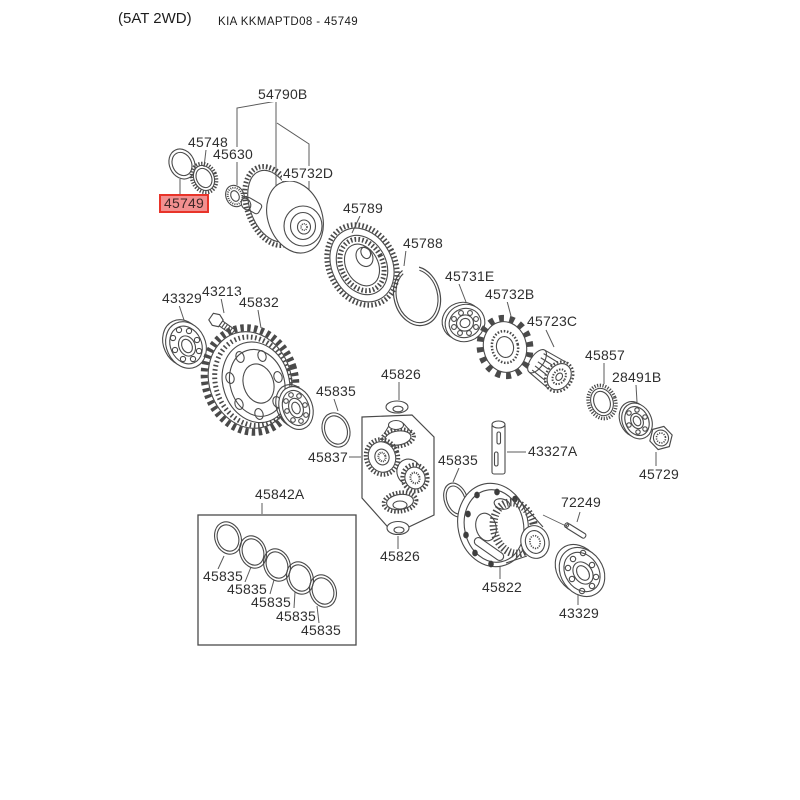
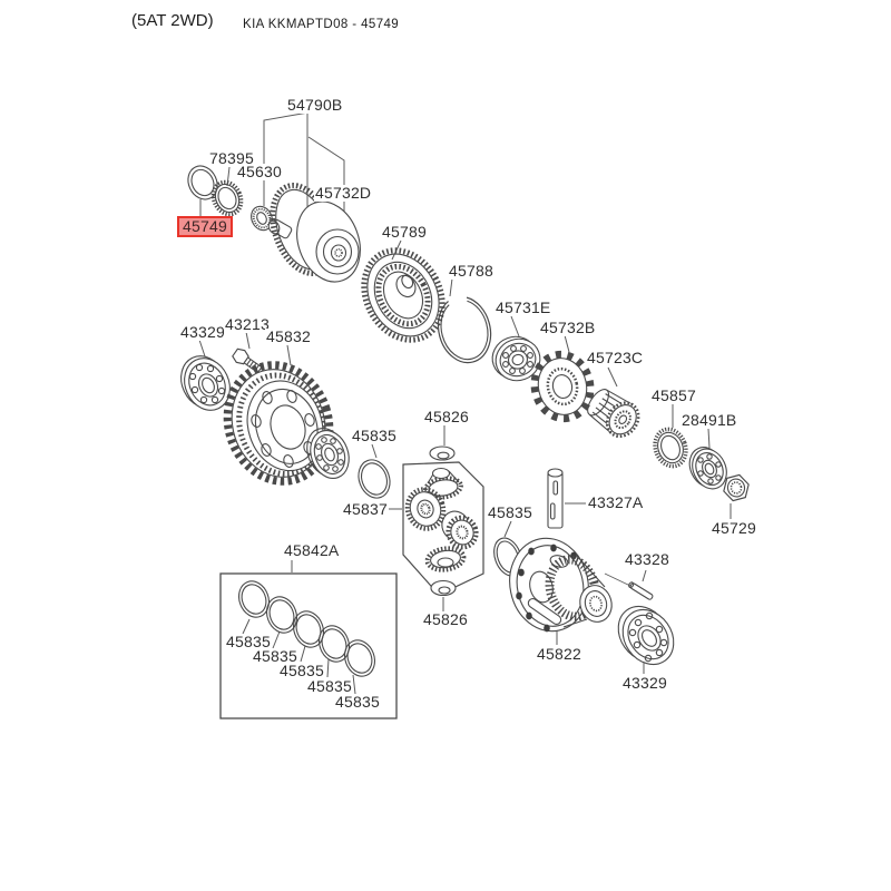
  (5AT 2WD)
  KIA KKMAPTD08 - 45749
  54790B
- 45748
+ 78395
  45630
  45749
  45732D
  45789
  45788
  45731E
  45732B
  45723C
  43329
  43213
  45832
  45835
  45837
  45826
  45835
  45826
  43327A
  45857
  28491B
  45729
- 72249
+ 43328
  45822
  43329
  45842A
  45835
  45835
  45835
  45835
  45835
